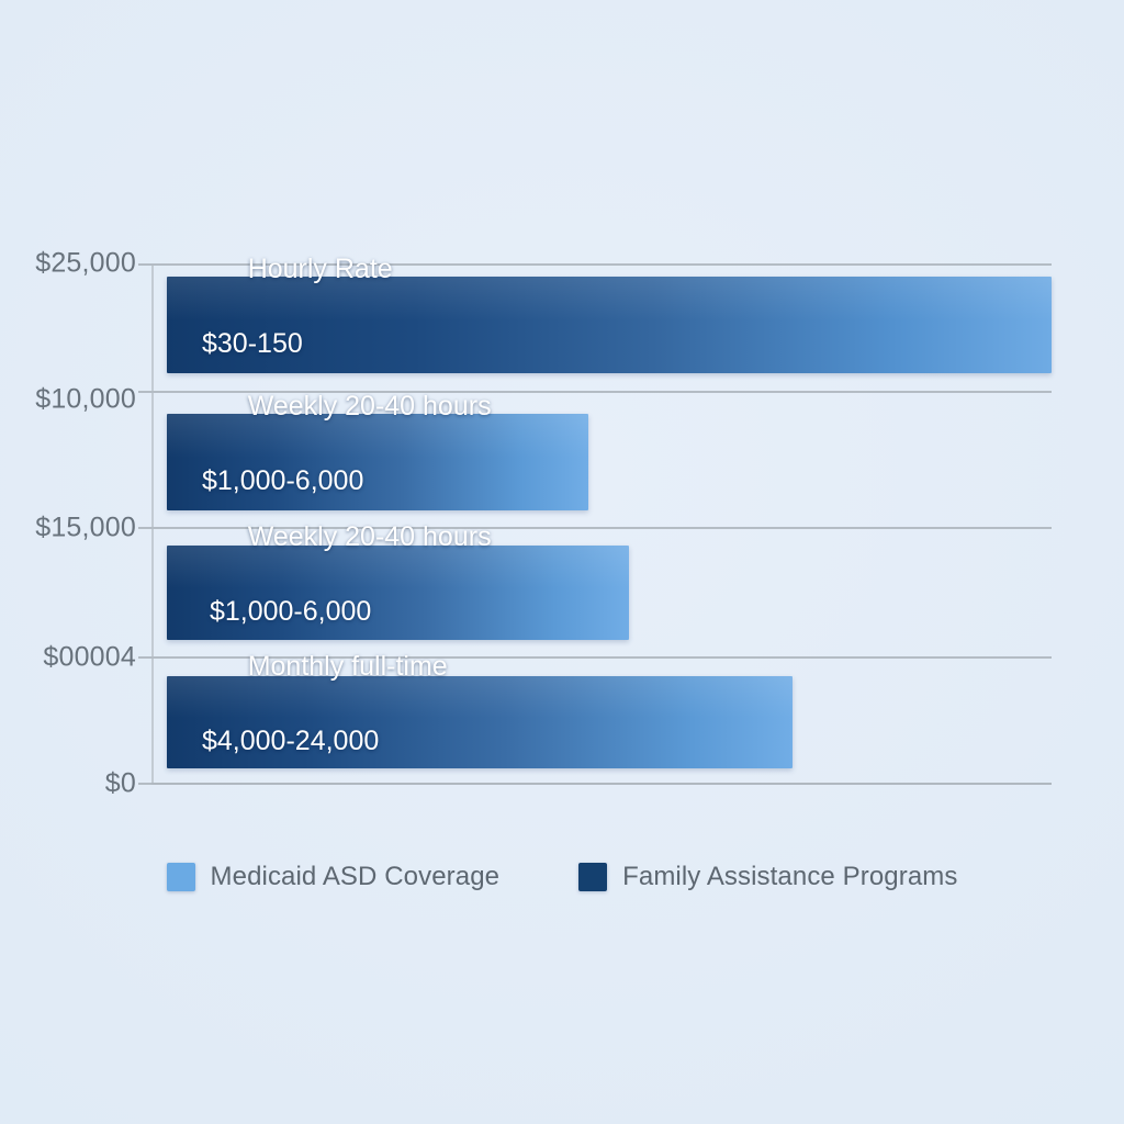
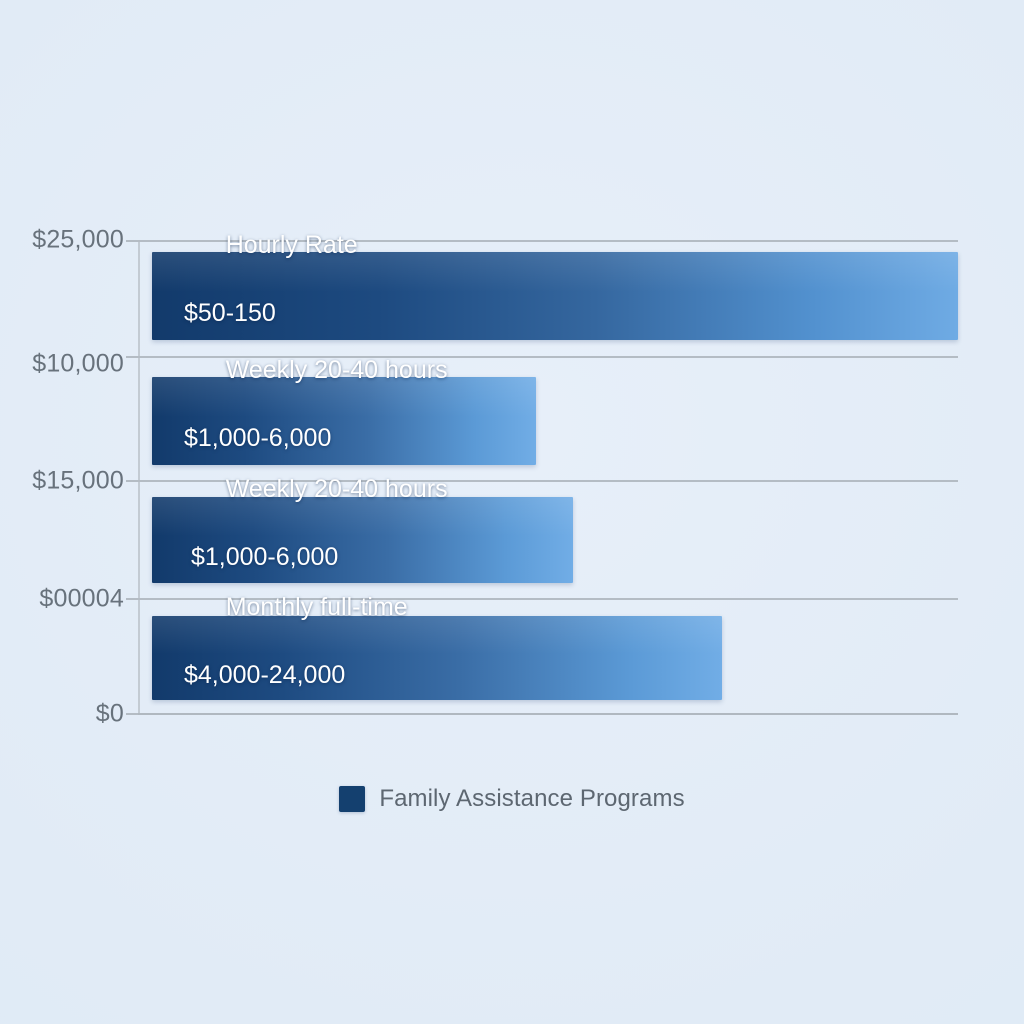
  $25,000
  $10,000
  $15,000
  $00004
  $0
  Hourly Rate
- $30-150
+ $50-150
  Weekly 20-40 hours
  $1,000-6,000
  Weekly 20-40 hours
  $1,000-6,000
  Monthly full-time
  $4,000-24,000
- Medicaid ASD Coverage
  Family Assistance Programs
